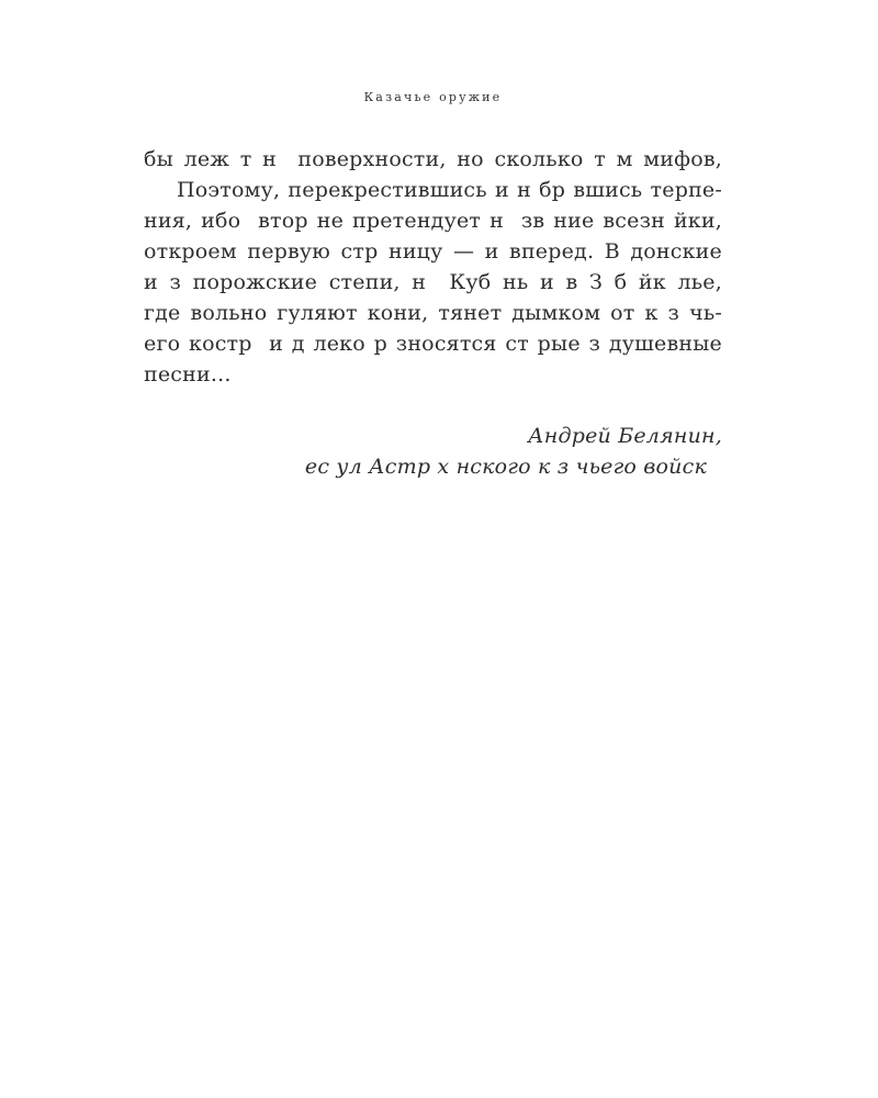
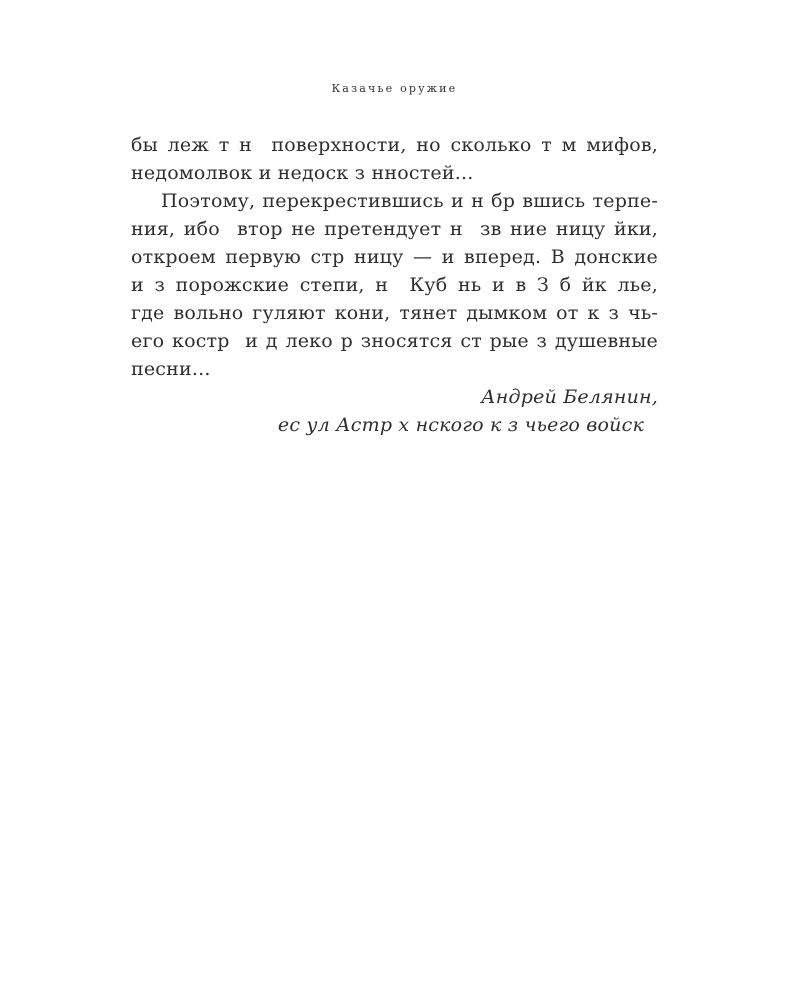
  Казачье оружие
  бы леж т н поверхности, но сколько т м мифов,
+ недомолвок и недоск з нностей...
  Поэтому, перекрестившись и н бр вшись терпе-
- ния, ибо втор не претендует н зв ние всезн йки,
+ ния, ибо втор не претендует н зв ние ницу йки,
  откроем первую стр ницу — и вперед. В донские
  и з порожские степи, н Куб нь и в З б йк лье,
  где вольно гуляют кони, тянет дымком от к з чь-
  его костр и д леко р зносятся ст рые з душевные
  песни...
  Андрей Белянин,
  ес ул Астр х нского к з чьего войск
